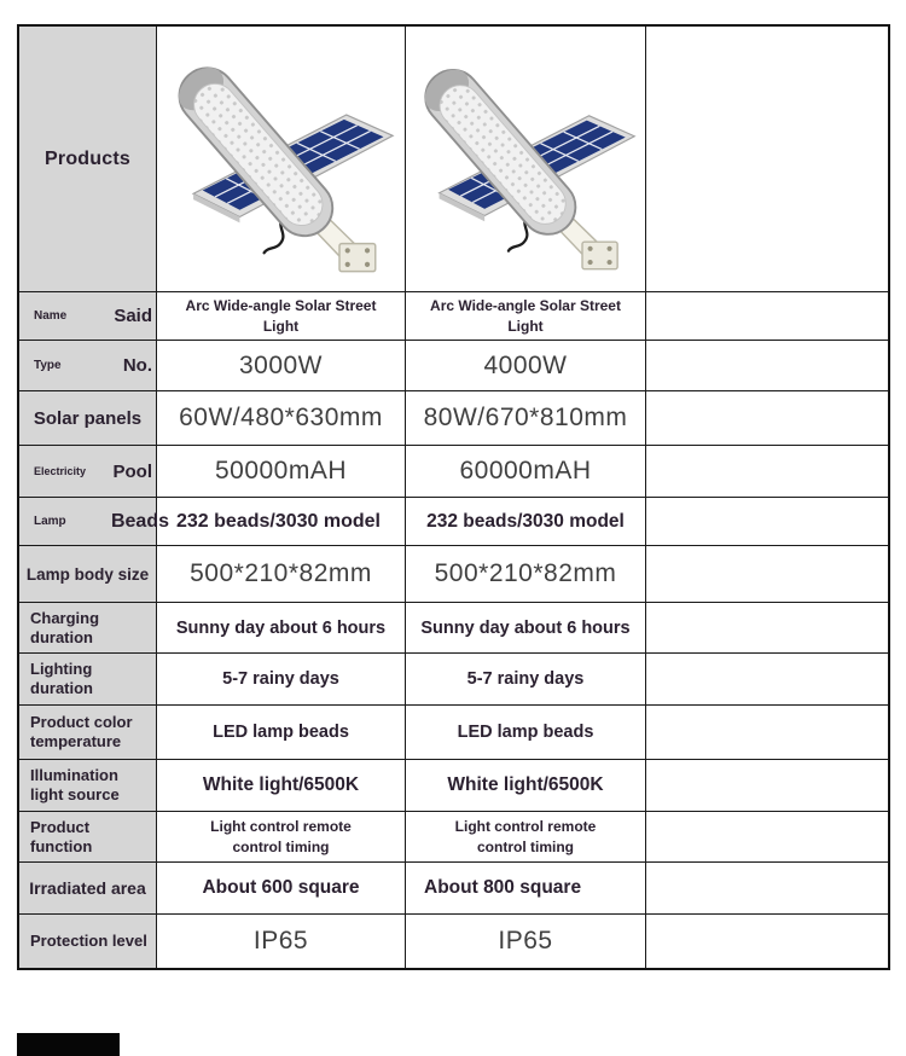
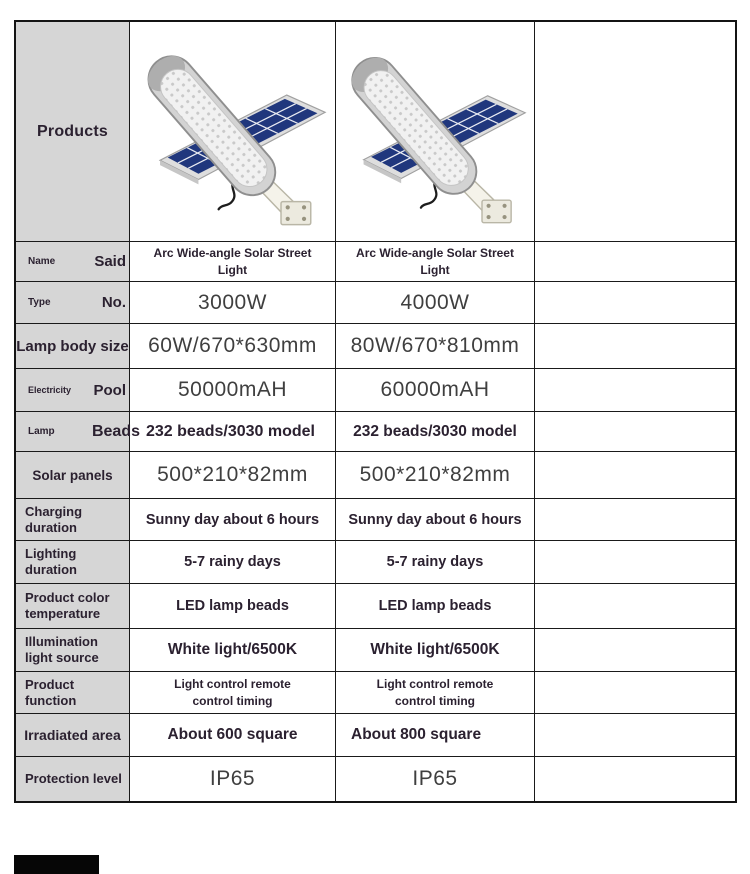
  Products
  Name
  Said
  Arc Wide-angle Solar Street Light
  Arc Wide-angle Solar Street Light
  Type
  No.
  3000W
  4000W
- Solar panels
+ Lamp body size
- 60W/480*630mm
+ 60W/670*630mm
  80W/670*810mm
  Electricity
  Pool
  50000mAH
  60000mAH
  Lamp
  Beads
  232 beads/3030 model
  232 beads/3030 model
- Lamp body size
+ Solar panels
  500*210*82mm
  500*210*82mm
  Charging duration
  Sunny day about 6 hours
  Sunny day about 6 hours
  Lighting duration
  5-7 rainy days
  5-7 rainy days
  Product color temperature
  LED lamp beads
  LED lamp beads
  Illumination light source
  White light/6500K
  White light/6500K
  Product function
  Light control remote control timing
  Light control remote control timing
  Irradiated area
  About 600 square
  About 800 square
  Protection level
  IP65
  IP65
